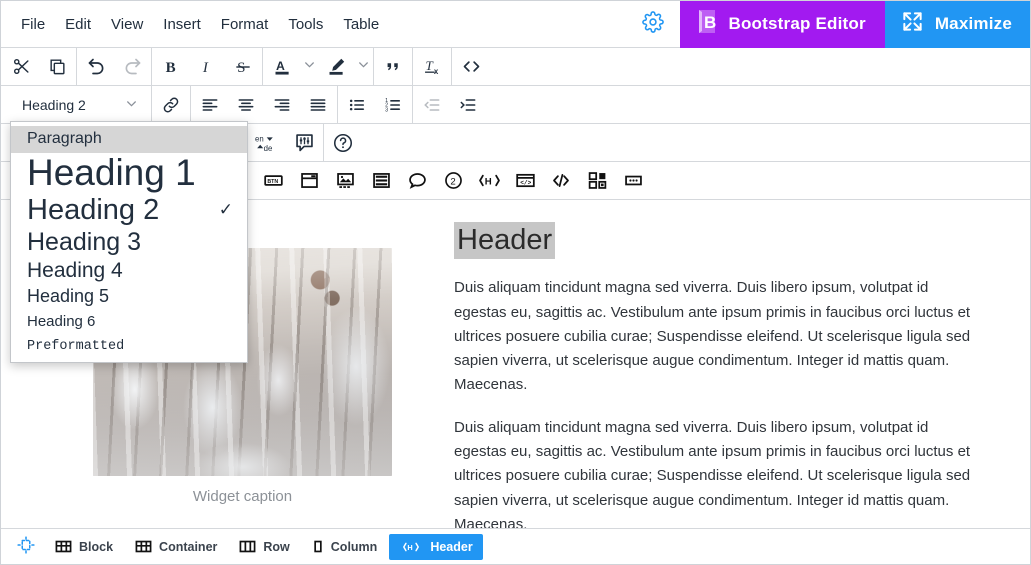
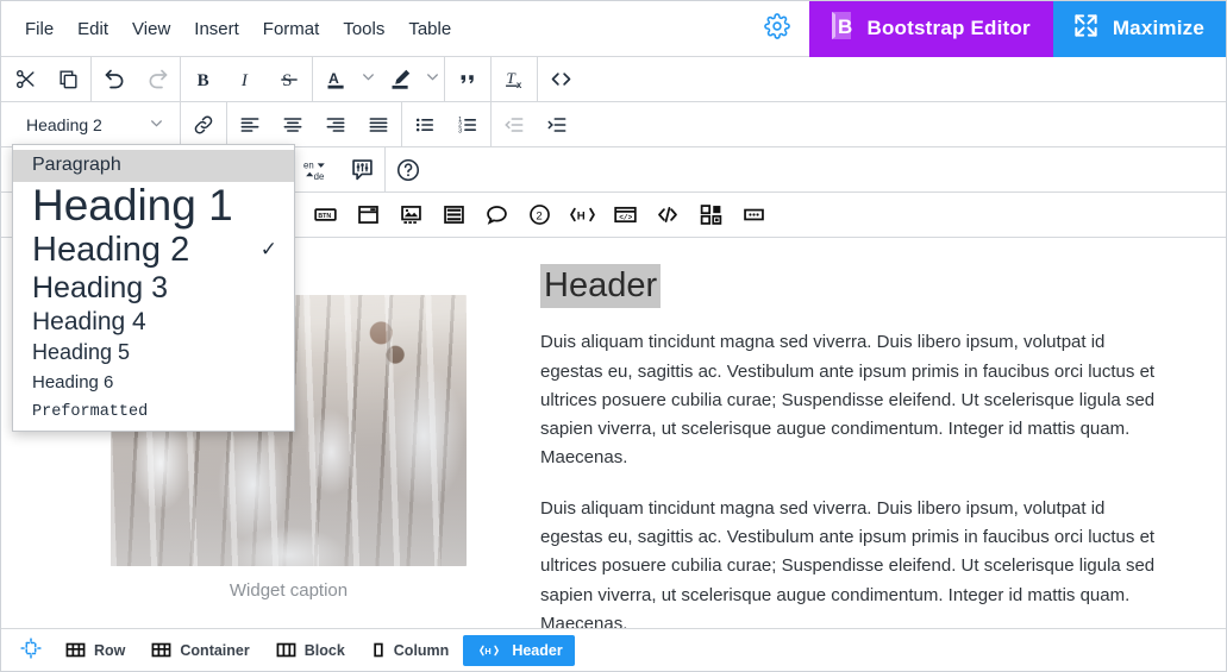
  File
  Edit
  View
  Insert
  Format
  Tools
  Table
  B
  Bootstrap Editor
  Maximize
  B
  I
  S
  A
  T
  x
  Heading 2
  en
  de
  2
  H
  Widget caption
  Header
  Duis aliquam tincidunt magna sed viverra. Duis libero ipsum, volutpat id egestas eu, sagittis ac. Vestibulum ante ipsum primis in faucibus orci luctus et ultrices posuere cubilia curae; Suspendisse eleifend. Ut scelerisque ligula sed sapien viverra, ut scelerisque augue condimentum. Integer id mattis quam. Maecenas.
  Duis aliquam tincidunt magna sed viverra. Duis libero ipsum, volutpat id egestas eu, sagittis ac. Vestibulum ante ipsum primis in faucibus orci luctus et ultrices posuere cubilia curae; Suspendisse eleifend. Ut scelerisque ligula sed sapien viverra, ut scelerisque augue condimentum. Integer id mattis quam. Maecenas.
  Paragraph
  Heading 1
  Heading 2
  ✓
  Heading 3
  Heading 4
  Heading 5
  Heading 6
  Preformatted
- Block
+ Row
  Container
- Row
+ Block
  Column
  H
  Header
